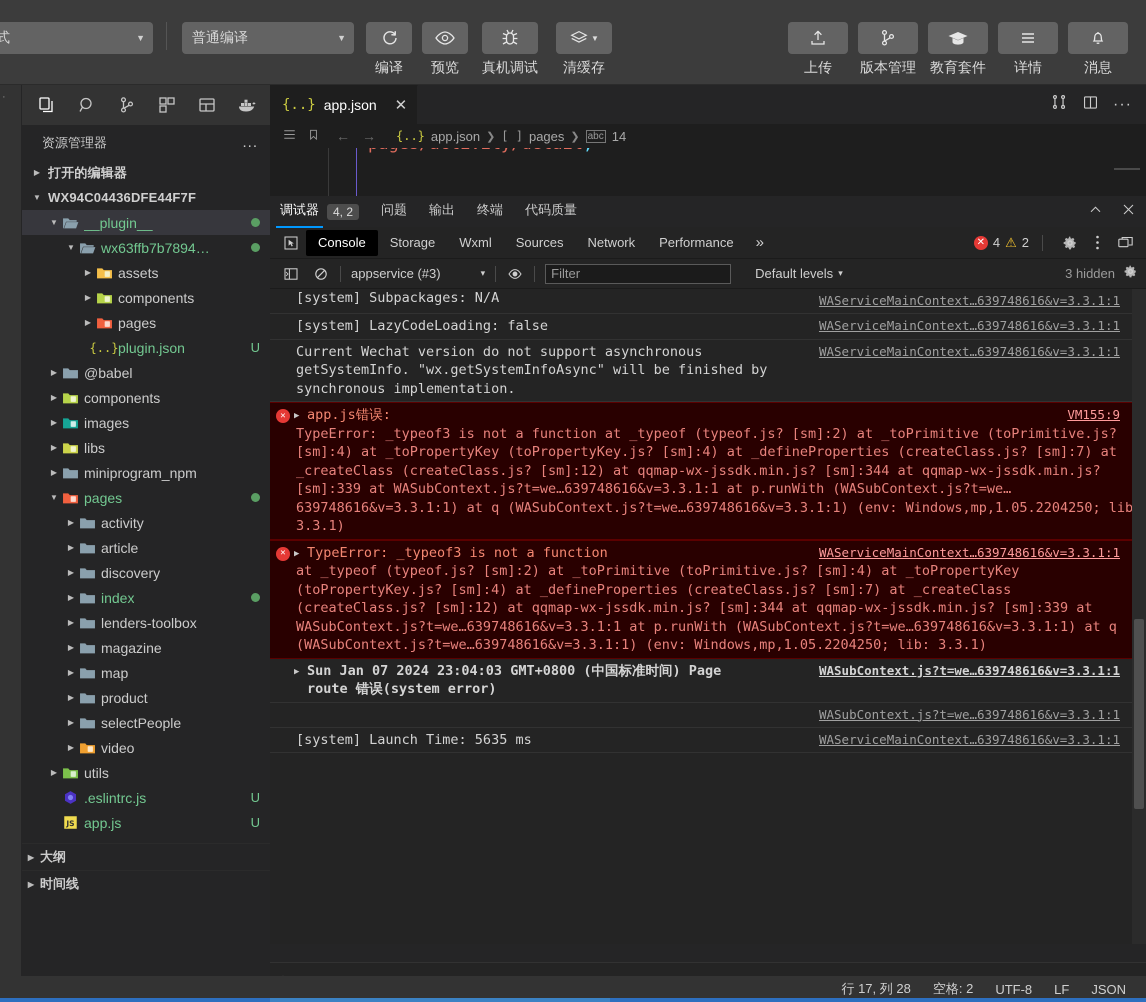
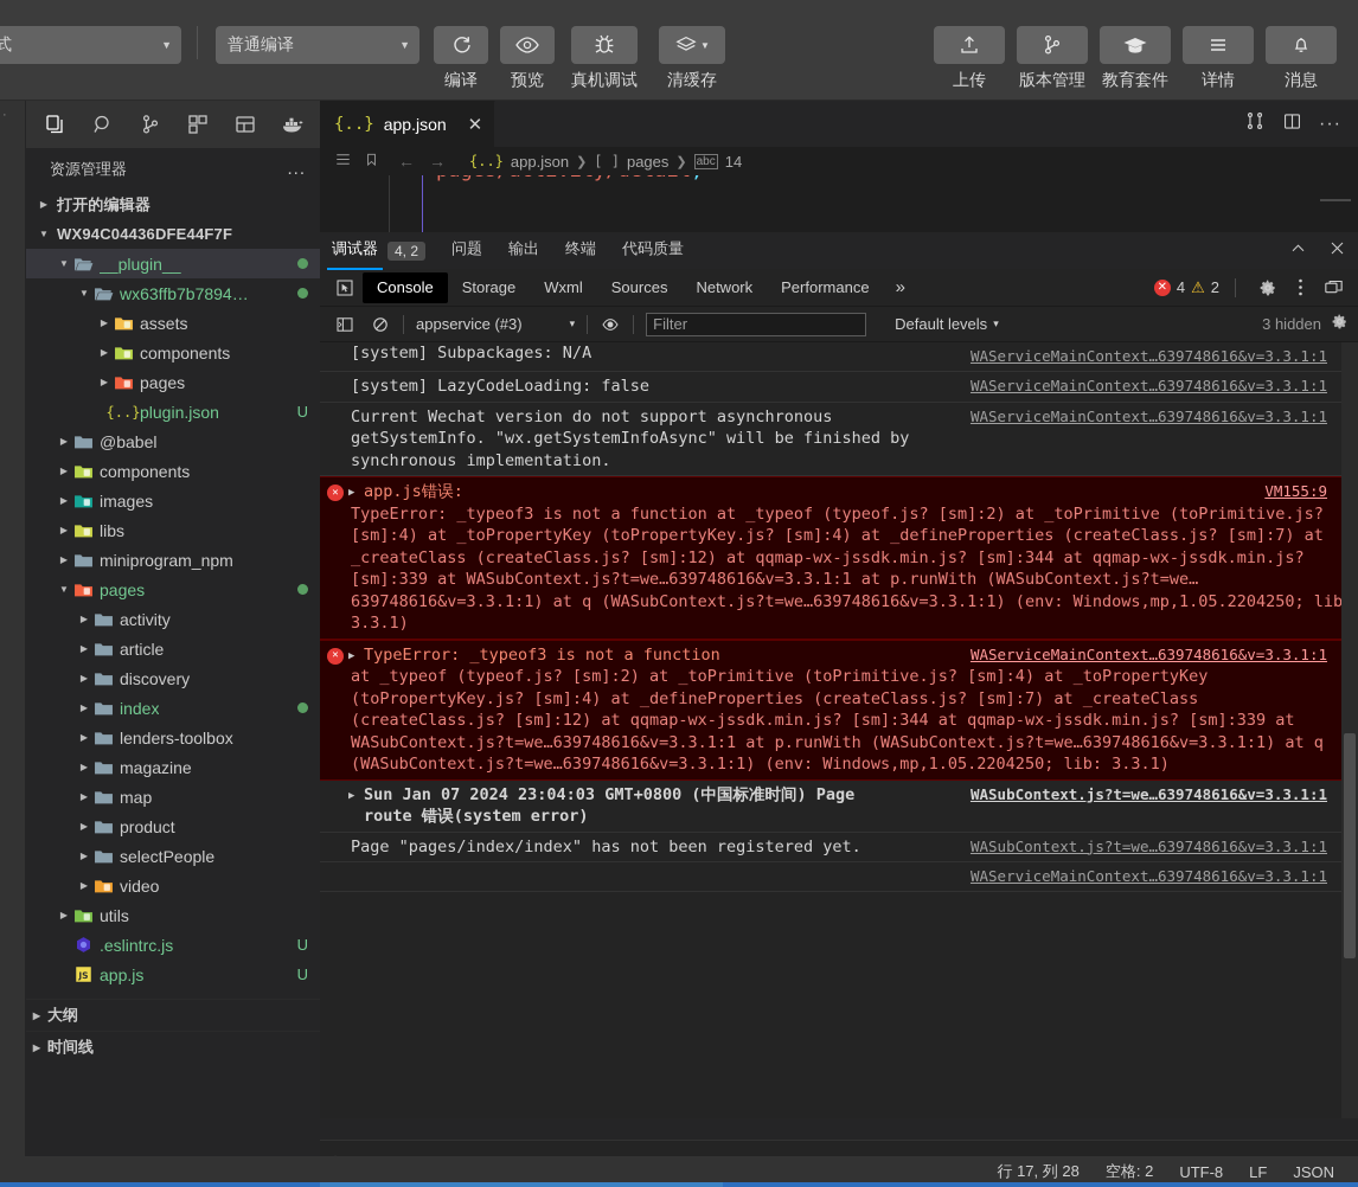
  ▼
  普通编译
  ▼
  编译
  预览
  真机调试
  ▼
  清缓存
  上传
  版本管理
  教育套件
  详情
  消息
  ·
  资源管理器
  ...
  ▶
  打开的编辑器
  ▼
  WX94C04436DFE44F7F
  ▼
  __plugin__
  ▼
  wx63ffb7b7894…
  ▶
  assets
  ▶
  components
  ▶
  pages
  {..}
  plugin.json
  U
  ▶
  @babel
  ▶
  components
  ▶
  images
  ▶
  libs
  ▶
  miniprogram_npm
  ▼
  pages
  ▶
  activity
  ▶
  article
  ▶
  discovery
  ▶
  index
  ▶
  lenders-toolbox
  ▶
  magazine
  ▶
  map
  ▶
  product
  ▶
  selectPeople
  ▶
  video
  ▶
  utils
  .eslintrc.js
  U
  JS
  app.js
  U
  ▶
  大纲
  ▶
  时间线
  {..}
  app.json
  ✕
  ···
  ←
  →
  {..}
  app.json
  ❯
  [ ]
  pages
  ❯
  abc
  14
  调试器
  4, 2
  问题
  输出
  终端
  代码质量
  Console
  Storage
  Wxml
  Sources
  Network
  Performance
  »
  ✕
  4
  ⚠
  2
  appservice (#3)
  ▾
  Filter
  Default levels
  ▾
  3 hidden
  WAServiceMainContext…639748616&v=3.3.1:1
  [system] Subpackages: N/A
  WAServiceMainContext…639748616&v=3.3.1:1
  [system] LazyCodeLoading: false
  WAServiceMainContext…639748616&v=3.3.1:1
  Current Wechat version do not support asynchronous
  getSystemInfo. "wx.getSystemInfoAsync" will be finished by synchronous implementation.
  ✕
  ▶
  VM155:9
  app.js错误:
  TypeError: _typeof3 is not a function at _typeof (typeof.js? [sm]:2) at _toPrimitive (toPrimitive.js? [sm]:4) at _toPropertyKey (toPropertyKey.js? [sm]:4) at _defineProperties (createClass.js? [sm]:7) at _createClass (createClass.js? [sm]:12) at qqmap-wx-jssdk.min.js? [sm]:344 at qqmap-wx-jssdk.min.js? [sm]:339 at WASubContext.js?t=we…639748616&v=3.3.1:1 at p.runWith (WASubContext.js?t=we…639748616&v=3.3.1:1) at q (WASubContext.js?t=we…639748616&v=3.3.1:1) (env: Windows,mp,1.05.2204250; lib 3.3.1)
  ✕
  ▶
  WAServiceMainContext…639748616&v=3.3.1:1
  TypeError: _typeof3 is not a function
  at _typeof (typeof.js? [sm]:2) at _toPrimitive (toPrimitive.js? [sm]:4) at _toPropertyKey (toPropertyKey.js? [sm]:4) at _defineProperties (createClass.js? [sm]:7) at _createClass (createClass.js? [sm]:12) at qqmap-wx-jssdk.min.js? [sm]:344 at qqmap-wx-jssdk.min.js? [sm]:339 at WASubContext.js?t=we…639748616&v=3.3.1:1 at p.runWith (WASubContext.js?t=we…639748616&v=3.3.1:1) at q (WASubContext.js?t=we…639748616&v=3.3.1:1) (env: Windows,mp,1.05.2204250; lib: 3.3.1)
  ▶
  WASubContext.js?t=we…639748616&v=3.3.1:1
  Sun Jan 07 2024 23:04:03 GMT+0800 (中国标准时间) Page
  route 错误(system error)
  WASubContext.js?t=we…639748616&v=3.3.1:1
+ Page "pages/index/index" has not been registered yet.
  WAServiceMainContext…639748616&v=3.3.1:1
- [system] Launch Time: 5635 ms
  行 17, 列 28
  空格: 2
  UTF-8
  LF
  JSON
